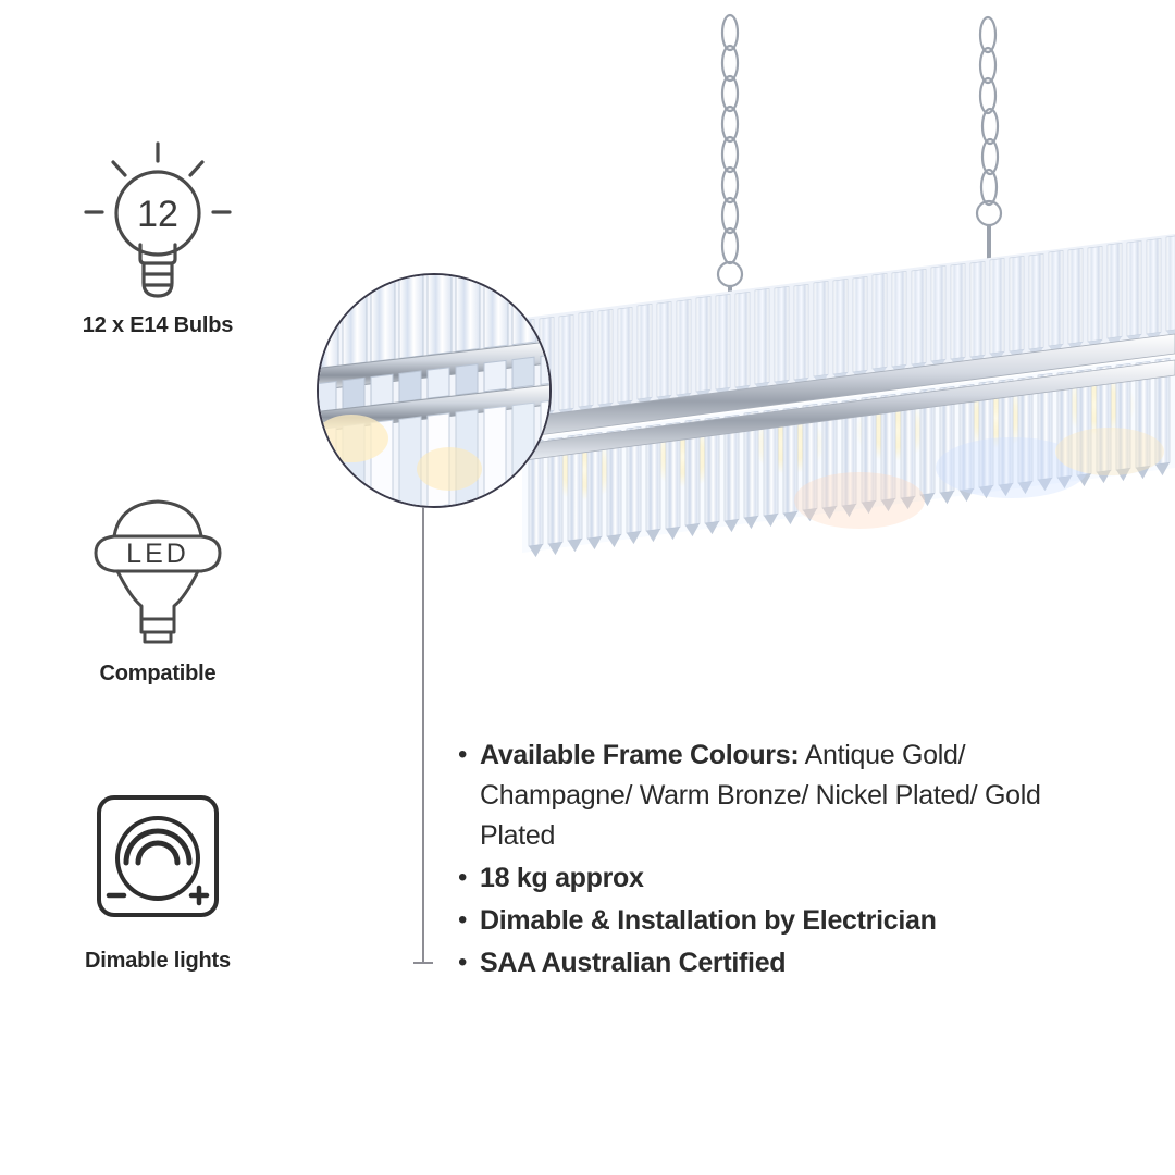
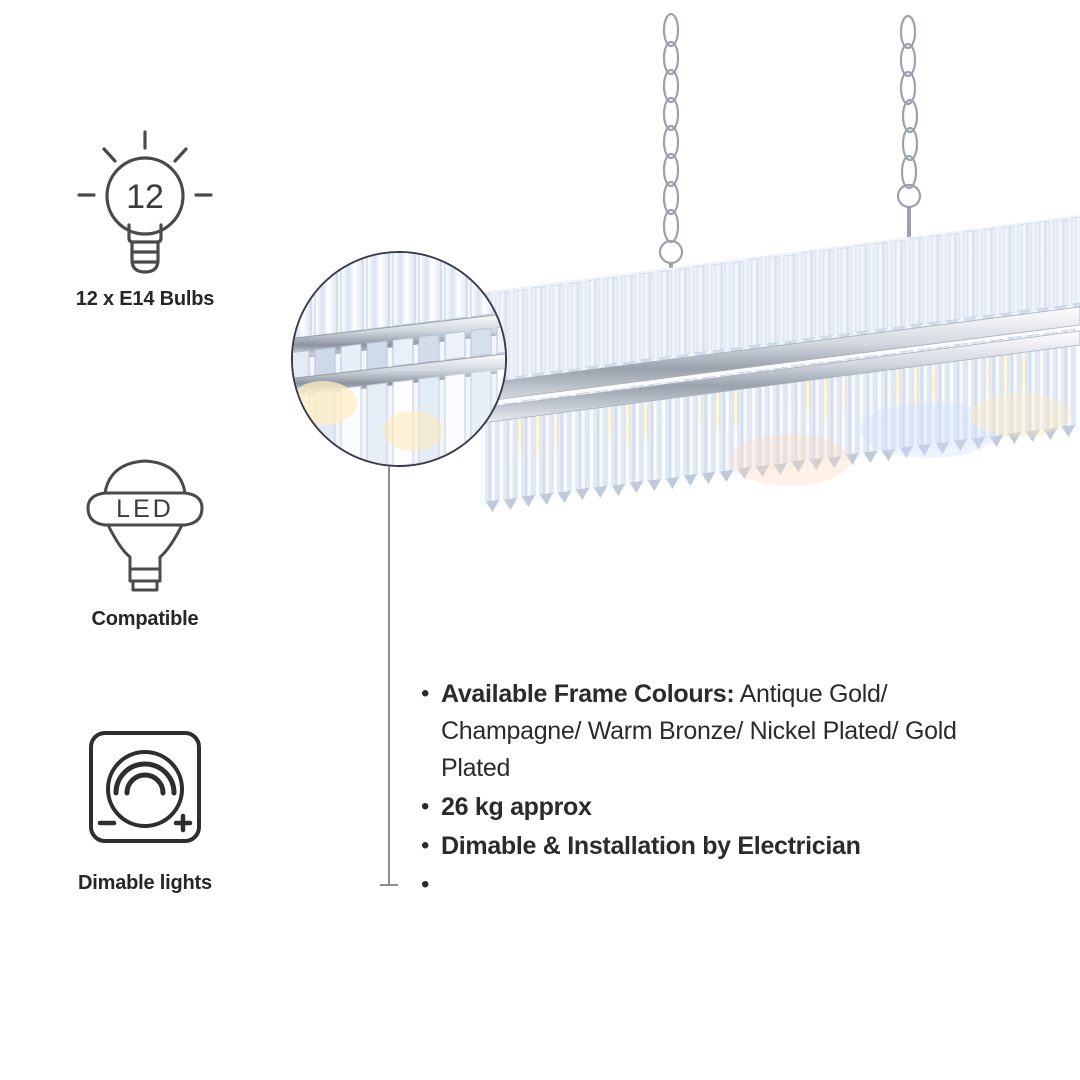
  12
  12 x E14 Bulbs
  LED
  Compatible
  Dimable lights
  •
  Available Frame Colours: Antique Gold/ Champagne/ Warm Bronze/ Nickel Plated/ Gold Plated
  •
- 18 kg approx
+ 26 kg approx
  •
  Dimable & Installation by Electrician
  •
- SAA Australian Certified
